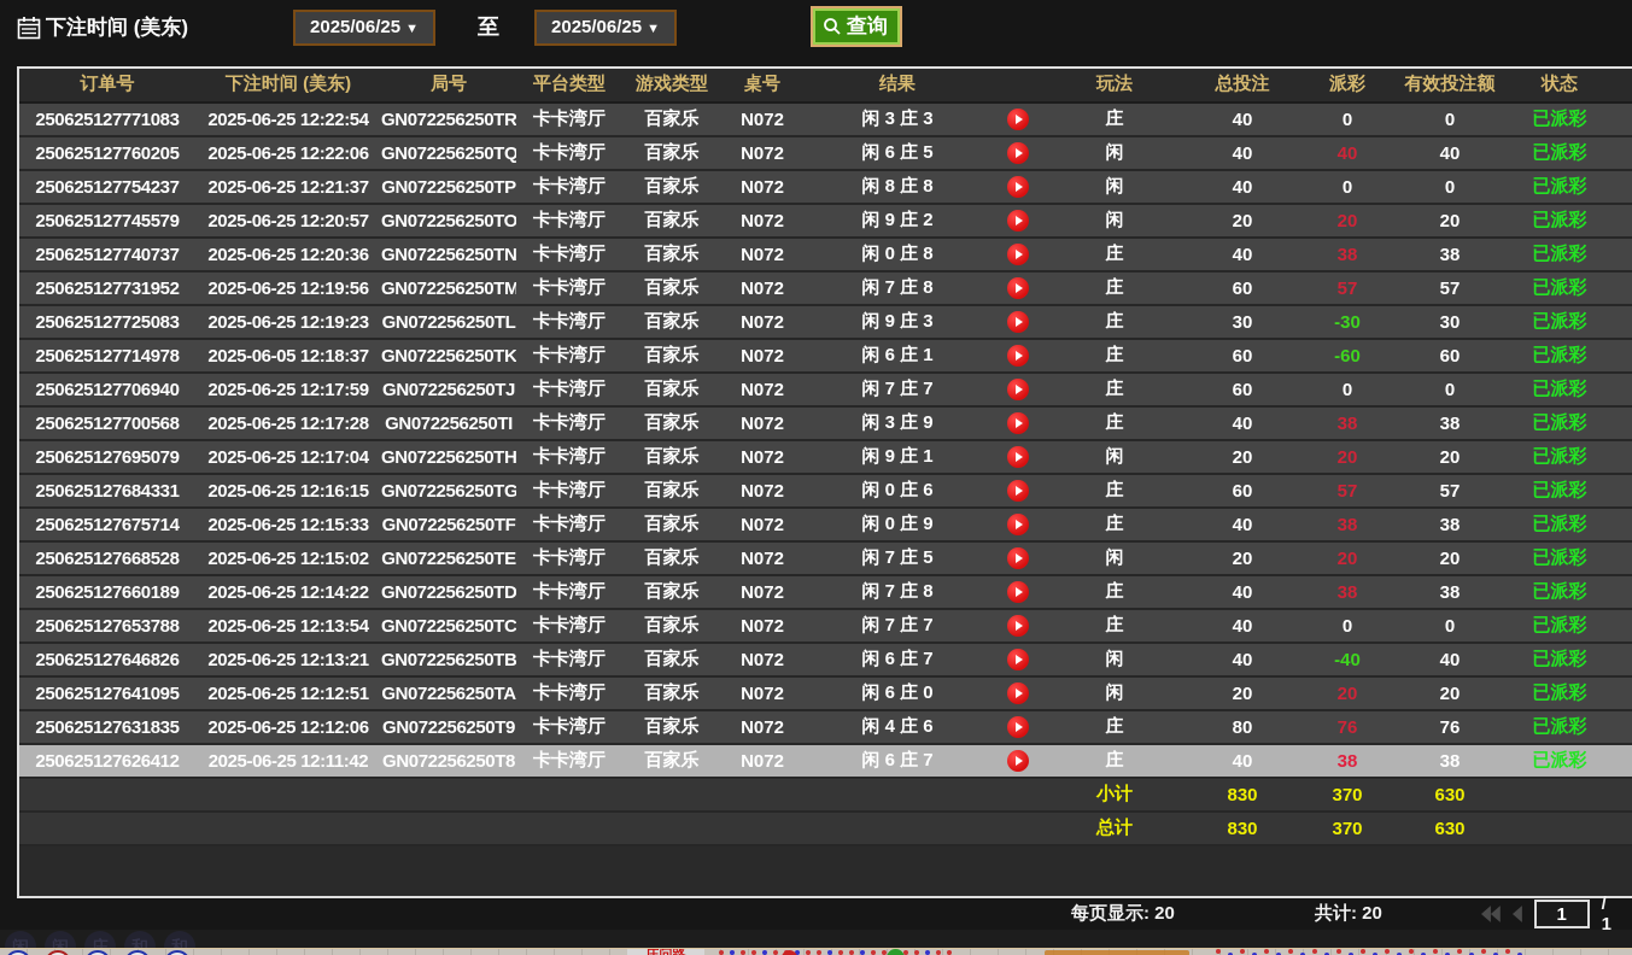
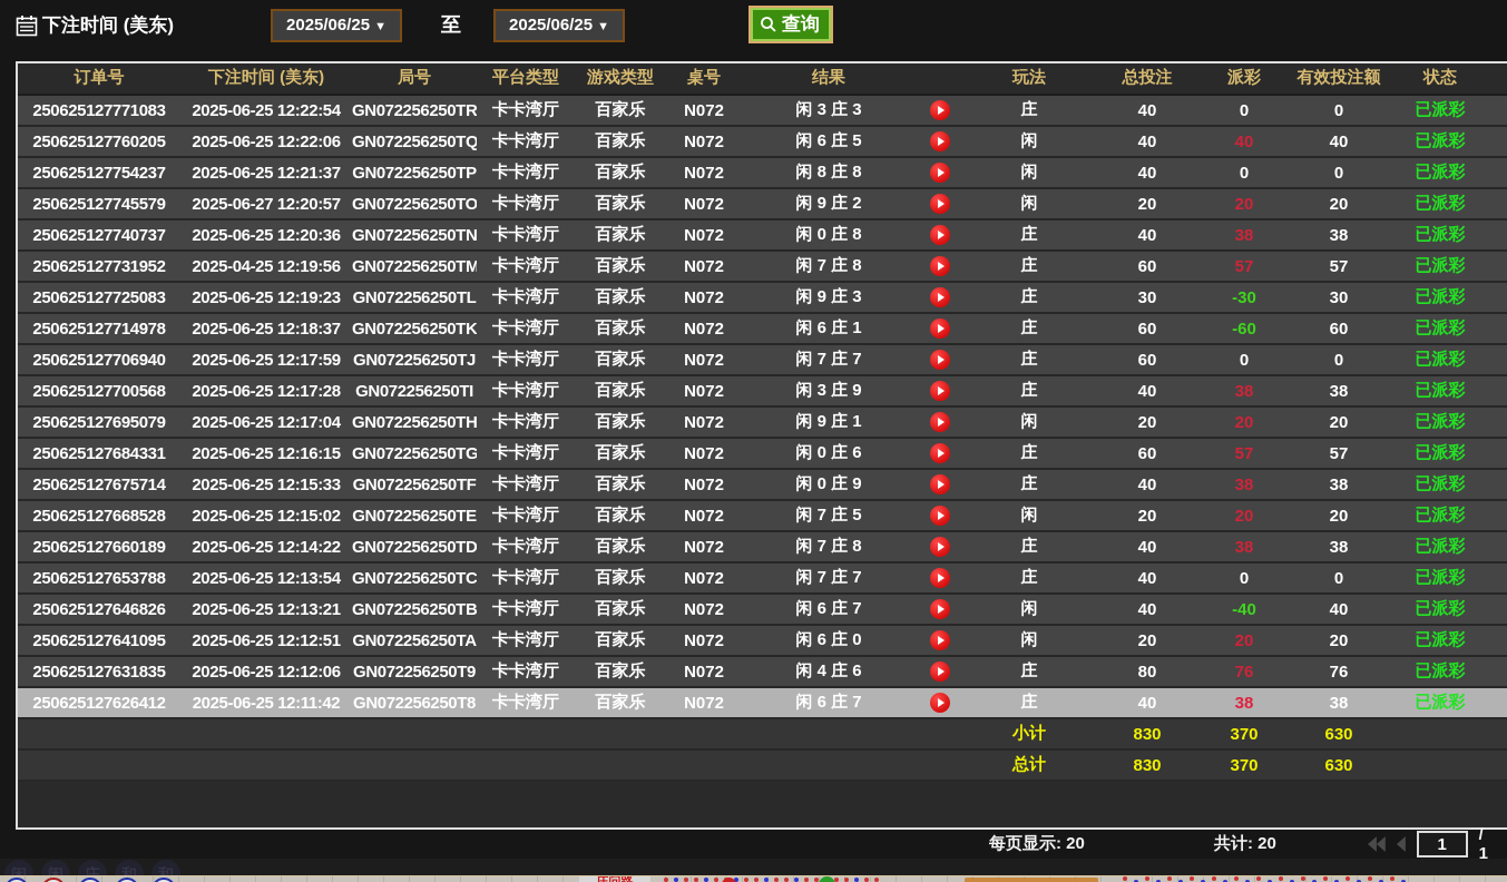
  下注时间 (美东)
  2025/06/25 ▼
  至
  2025/06/25 ▼
  查询
  订单号	下注时间 (美东)	局号	平台类型	游戏类型	桌号	结果		玩法	总投注	派彩	有效投注额	状态
  250625127771083	2025-06-25 12:22:54	GN072256250TR	卡卡湾厅	百家乐	N072	闲 3 庄 3		庄	40	0	0	已派彩
  250625127760205	2025-06-25 12:22:06	GN072256250TQ	卡卡湾厅	百家乐	N072	闲 6 庄 5		闲	40	40	40	已派彩
  250625127754237	2025-06-25 12:21:37	GN072256250TP	卡卡湾厅	百家乐	N072	闲 8 庄 8		闲	40	0	0	已派彩
- 250625127745579	2025-06-25 12:20:57	GN072256250TO	卡卡湾厅	百家乐	N072	闲 9 庄 2		闲	20	20	20	已派彩
+ 250625127745579	2025-06-27 12:20:57	GN072256250TO	卡卡湾厅	百家乐	N072	闲 9 庄 2		闲	20	20	20	已派彩
  250625127740737	2025-06-25 12:20:36	GN072256250TN	卡卡湾厅	百家乐	N072	闲 0 庄 8		庄	40	38	38	已派彩
- 250625127731952	2025-06-25 12:19:56	GN072256250TM	卡卡湾厅	百家乐	N072	闲 7 庄 8		庄	60	57	57	已派彩
+ 250625127731952	2025-04-25 12:19:56	GN072256250TM	卡卡湾厅	百家乐	N072	闲 7 庄 8		庄	60	57	57	已派彩
  250625127725083	2025-06-25 12:19:23	GN072256250TL	卡卡湾厅	百家乐	N072	闲 9 庄 3		庄	30	-30	30	已派彩
- 250625127714978	2025-06-05 12:18:37	GN072256250TK	卡卡湾厅	百家乐	N072	闲 6 庄 1		庄	60	-60	60	已派彩
+ 250625127714978	2025-06-25 12:18:37	GN072256250TK	卡卡湾厅	百家乐	N072	闲 6 庄 1		庄	60	-60	60	已派彩
  250625127706940	2025-06-25 12:17:59	GN072256250TJ	卡卡湾厅	百家乐	N072	闲 7 庄 7		庄	60	0	0	已派彩
  250625127700568	2025-06-25 12:17:28	GN072256250TI	卡卡湾厅	百家乐	N072	闲 3 庄 9		庄	40	38	38	已派彩
  250625127695079	2025-06-25 12:17:04	GN072256250TH	卡卡湾厅	百家乐	N072	闲 9 庄 1		闲	20	20	20	已派彩
  250625127684331	2025-06-25 12:16:15	GN072256250TG	卡卡湾厅	百家乐	N072	闲 0 庄 6		庄	60	57	57	已派彩
  250625127675714	2025-06-25 12:15:33	GN072256250TF	卡卡湾厅	百家乐	N072	闲 0 庄 9		庄	40	38	38	已派彩
  250625127668528	2025-06-25 12:15:02	GN072256250TE	卡卡湾厅	百家乐	N072	闲 7 庄 5		闲	20	20	20	已派彩
  250625127660189	2025-06-25 12:14:22	GN072256250TD	卡卡湾厅	百家乐	N072	闲 7 庄 8		庄	40	38	38	已派彩
  250625127653788	2025-06-25 12:13:54	GN072256250TC	卡卡湾厅	百家乐	N072	闲 7 庄 7		庄	40	0	0	已派彩
  250625127646826	2025-06-25 12:13:21	GN072256250TB	卡卡湾厅	百家乐	N072	闲 6 庄 7		闲	40	-40	40	已派彩
  250625127641095	2025-06-25 12:12:51	GN072256250TA	卡卡湾厅	百家乐	N072	闲 6 庄 0		闲	20	20	20	已派彩
  250625127631835	2025-06-25 12:12:06	GN072256250T9	卡卡湾厅	百家乐	N072	闲 4 庄 6		庄	80	76	76	已派彩
  250625127626412	2025-06-25 12:11:42	GN072256250T8	卡卡湾厅	百家乐	N072	闲 6 庄 7		庄	40	38	38	已派彩
  	小计	830	370	630
  	总计	830	370	630
  每页显示: 20
  共计: 20
  1
  / 1
  闲
  闲
  庄
  和
  和
